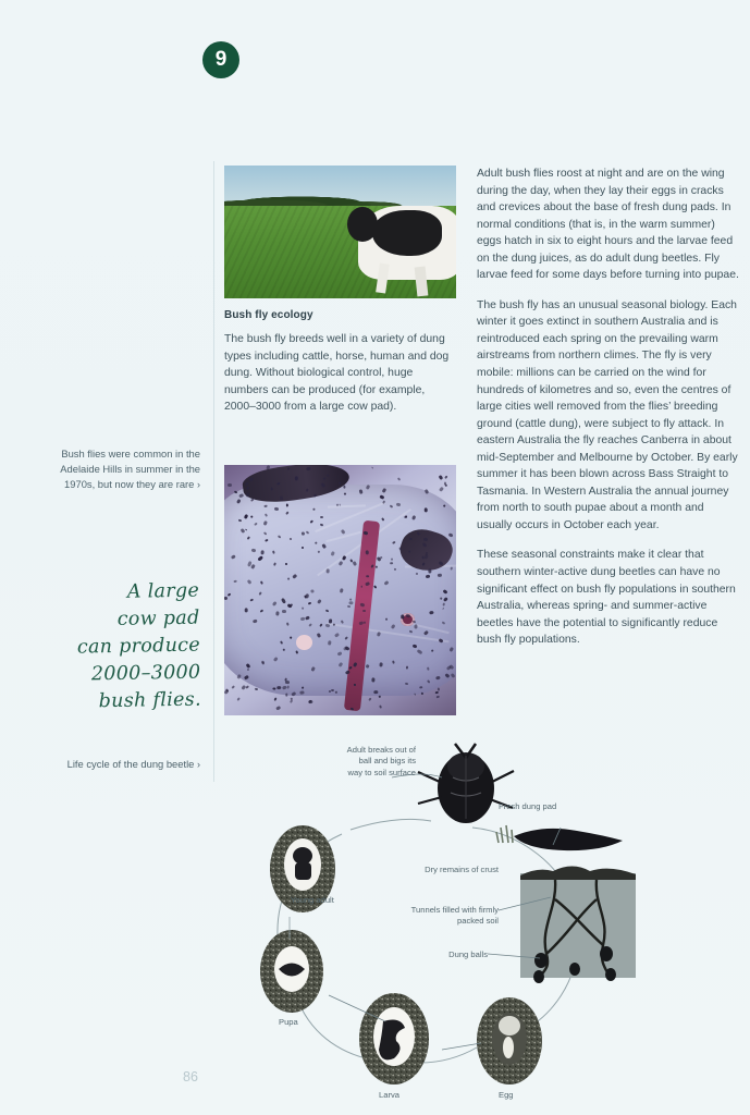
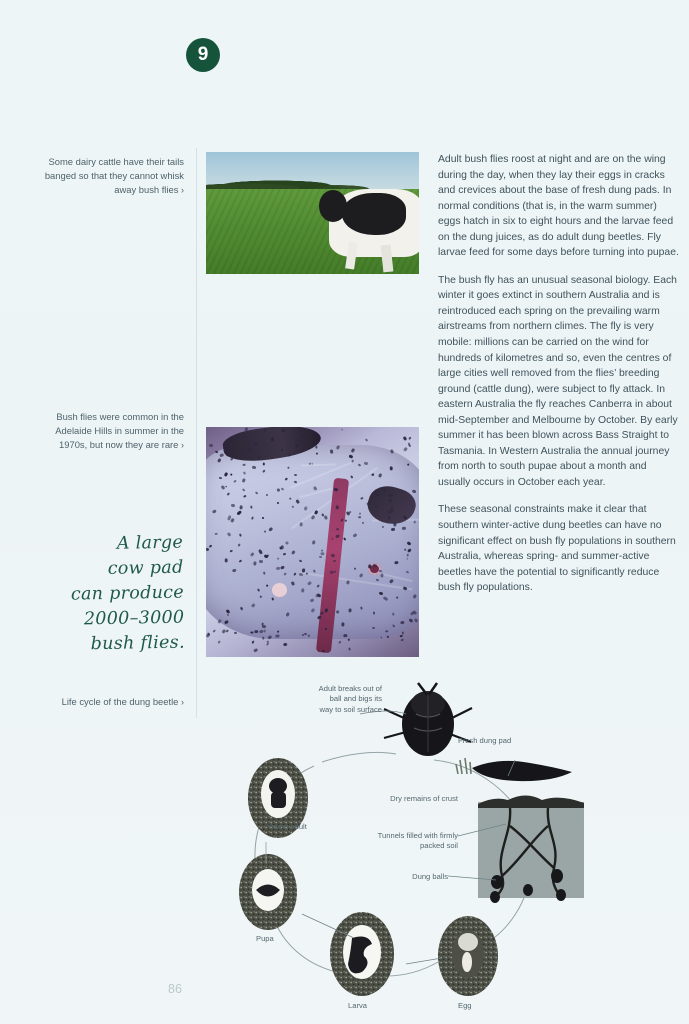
  9
+ Some dairy cattle have their tails banged so that they cannot whisk away bush flies ›
  Bush flies were common in the Adelaide Hills in summer in the 1970s, but now they are rare ›
  Life cycle of the dung beetle ›
  A large
  cow pad
  can produce
  2000–3000
  bush flies.
- Bush fly ecology
- The bush fly breeds well in a variety of dung types including cattle, horse, human and dog dung. Without biological control, huge numbers can be produced (for example, 2000–3000 from a large cow pad).
  Adult bush flies roost at night and are on the wing during the day, when they lay their eggs in cracks and crevices about the base of fresh dung pads. In normal conditions (that is, in the warm summer) eggs hatch in six to eight hours and the larvae feed on the dung juices, as do adult dung beetles. Fly larvae feed for some days before turning into pupae.
  The bush fly has an unusual seasonal biology. Each winter it goes extinct in southern Australia and is reintroduced each spring on the prevailing warm airstreams from northern climes. The fly is very mobile: millions can be carried on the wind for hundreds of kilometres and so, even the centres of large cities well removed from the flies’ breeding ground (cattle dung), were subject to fly attack. In eastern Australia the fly reaches Canberra in about mid-September and Melbourne by October. By early summer it has been blown across Bass Straight to Tasmania. In Western Australia the annual journey from north to south pupae about a month and usually occurs in October each year.
  These seasonal constraints make it clear that southern winter-active dung beetles can have no significant effect on bush fly populations in southern Australia, whereas spring- and summer-active beetles have the potential to significantly reduce bush fly populations.
  Adult breaks out of ball and bigs its way to soil surface
  Fresh dung pad
  Dry remains of crust
  Tunnels filled with firmly packed soil
  Dung balls
  Young adult
  Pupa
  Larva
  Egg
  86
